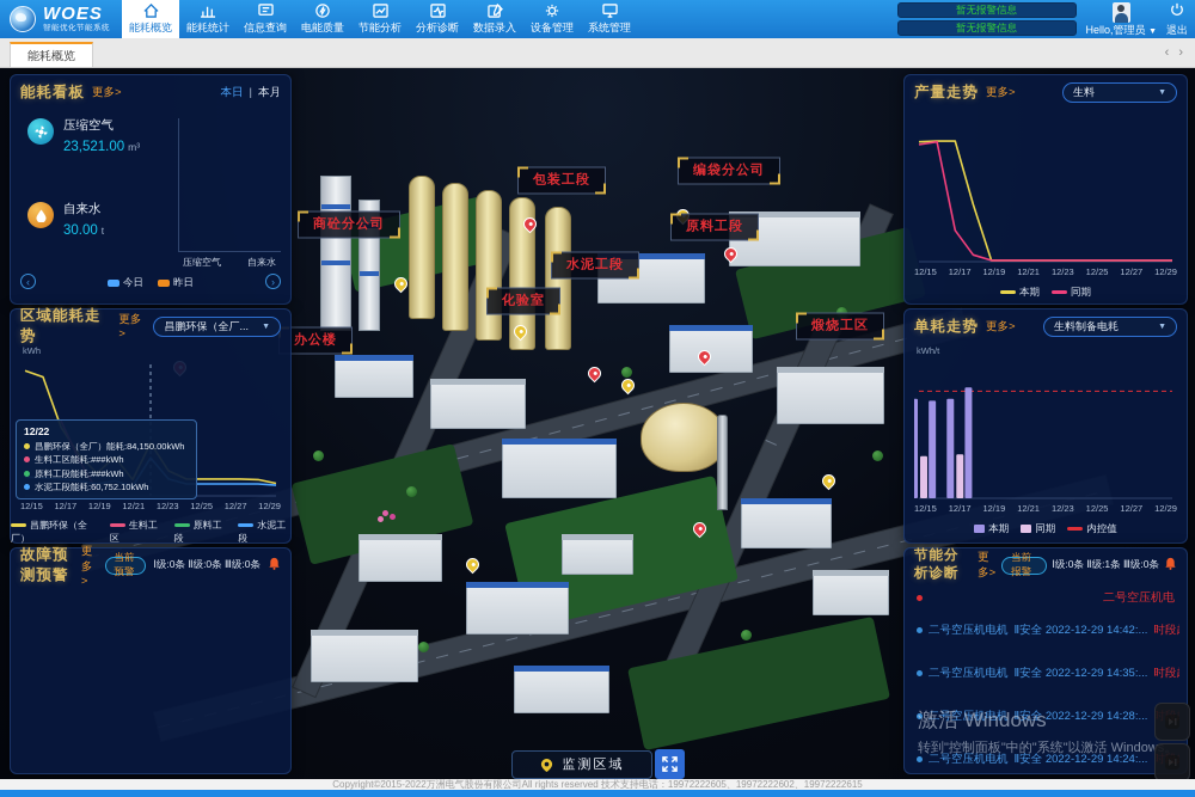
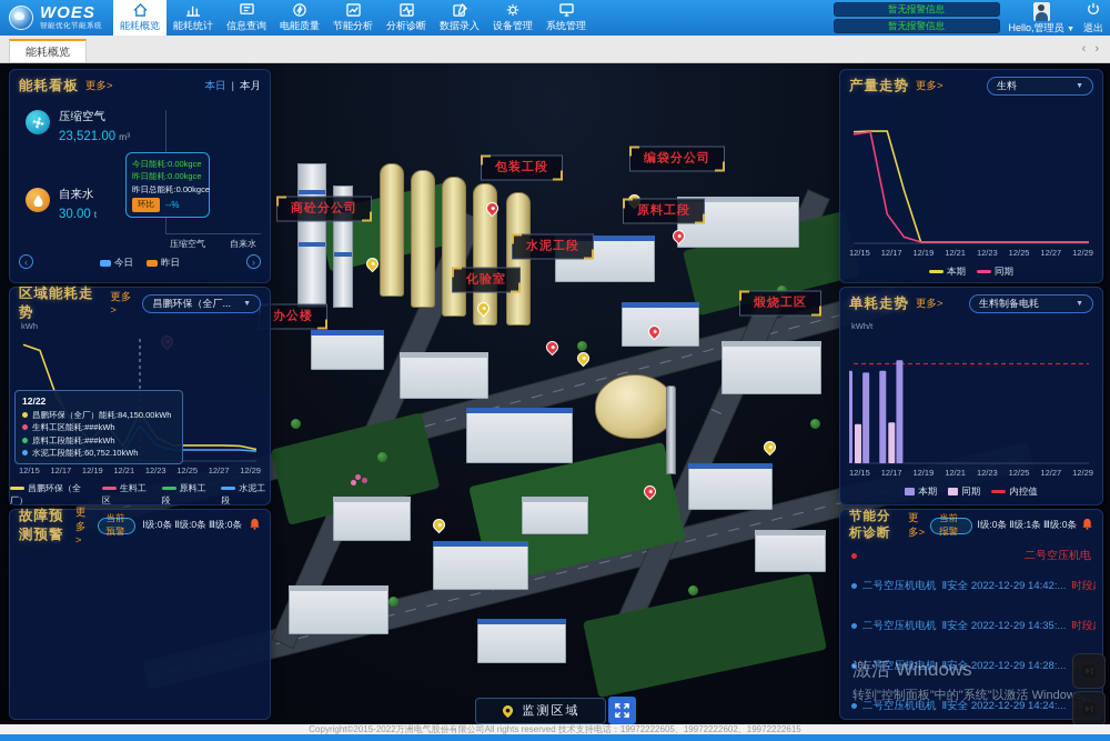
  WOES
  能耗概览
  能耗统计
  信息查询
  电能质量
  节能分析
  分析诊断
  数据录入
  设备管理
  系统管理
  暂无报警信息
  暂无报警信息
  Hello,管理员
  退出
  能耗概览
  ‹
  ›
  商砼分公司
  包装工段
  编袋分公司
  原料工段
  水泥工段
  化验室
  办公楼
  煅烧工区
  监测区域
  能耗看板
  更多>
  本日
  |
  本月
  压缩空气
  23,521.00 m³
  自来水
  30.00 t
+ 今日能耗:0.00kgce
+ 昨日能耗:0.00kgce
+ 昨日总能耗:0.00kgce
+ 环比
+ --%
  压缩空气
  自来水
  今日
  昨日
  ‹
  ›
  区域能耗走势
  更多>
  昌鹏环保（全厂...
  kWh
  12/15
  12/17
  12/19
  12/21
  12/23
  12/25
  12/27
  12/29
  12/22
  昌鹏环保（全厂）能耗:84,150.00kWh
  生料工区能耗:###kWh
  原料工段能耗:###kWh
  水泥工段能耗:60,752.10kWh
  昌鹏环保（全厂）
  生料工区
  原料工段
  水泥工段
  故障预测预警
  更多>
  当前预警
  Ⅰ级:0条 Ⅱ级:0条 Ⅲ级:0条
  产量走势
  更多>
  生料
  12/15
  12/17
  12/19
  12/21
  12/23
  12/25
  12/27
  12/29
  本期
  同期
  单耗走势
  更多>
  生料制备电耗
  kWh/t
  12/15
  12/17
  12/19
  12/21
  12/23
  12/25
  12/27
  12/29
  本期
  同期
  内控值
  节能分析诊断
  更多>
  当前报警
  Ⅰ级:0条 Ⅱ级:1条 Ⅲ级:0条
  二号空压机电
  二号空压机电机
  Ⅱ安全 2022-12-29 14:42:...
  二号空压机电机
  Ⅱ安全 2022-12-29 14:35:...
  二号空压机电机
  Ⅱ安全 2022-12-29 14:28:...
  二号空压机电机
  Ⅱ安全 2022-12-29 14:24:...
  激活 Windows
  转到"控制面板"中的"系统"以激活 Window
  Copyright©2015-2022万洲电气股份有限公司All rights reserved 技术支持电话：19972222605、19972222602、19972222615
